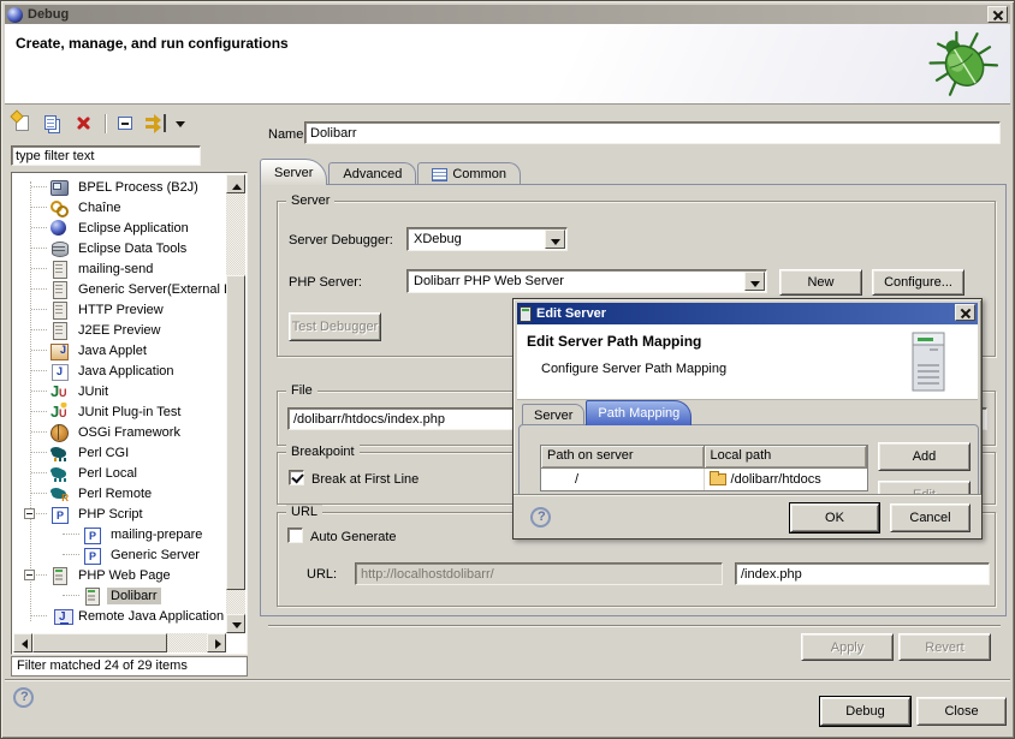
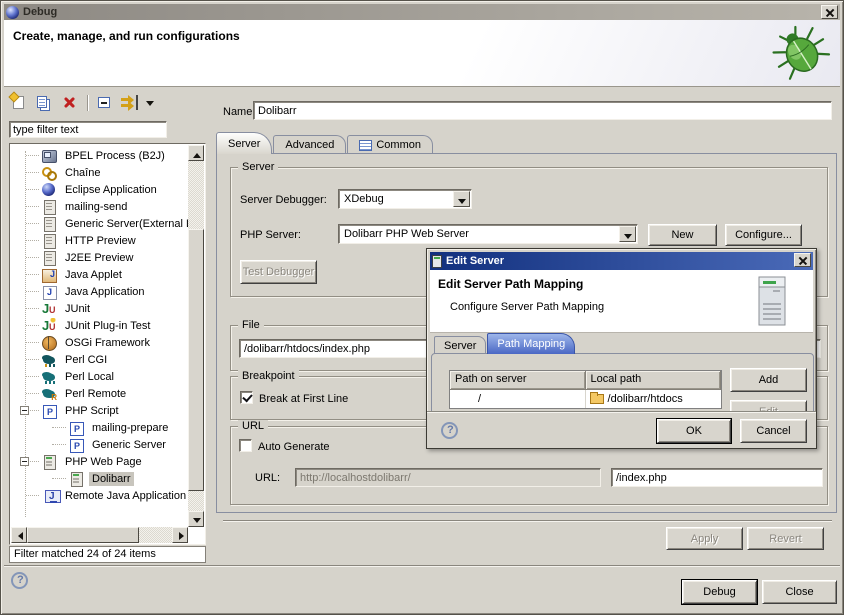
  Debug
  Create, manage, and run configurations
  type filter text
  BPEL Process (B2J)
  Chaîne
  Eclipse Application
- Eclipse Data Tools
  mailing-send
  Generic Server(External
  HTTP Preview
  J2EE Preview
  Java Applet
  Java Application
  JUnit
  JUnit Plug-in Test
  OSGi Framework
  Perl CGI
  Perl Local
  Perl Remote
  PHP Script
  mailing-prepare
  Generic Server
  PHP Web Page
  Dolibarr
  Remote Java Application
- Filter matched 24 of 29 items
+ Filter matched 24 of 24 items
  Name
  Dolibarr
  Server
  Advanced
  Common
  Server
  Server Debugger:
  XDebug
  PHP Server:
  Dolibarr PHP Web Server
  New
  Configure...
  Test Debugger
  File
  /dolibarr/htdocs/index.php
  Breakpoint
  Break at First Line
  URL
  Auto Generate
  URL:
  http://localhostdolibarr/
  /index.php
  Apply
  Revert
  Edit Server
  Edit Server Path Mapping
  Configure Server Path Mapping
  Server
  Path Mapping
  Path on server
  Local path
  /
  /dolibarr/htdocs
  Add
  OK
  Cancel
  Debug
  Close
